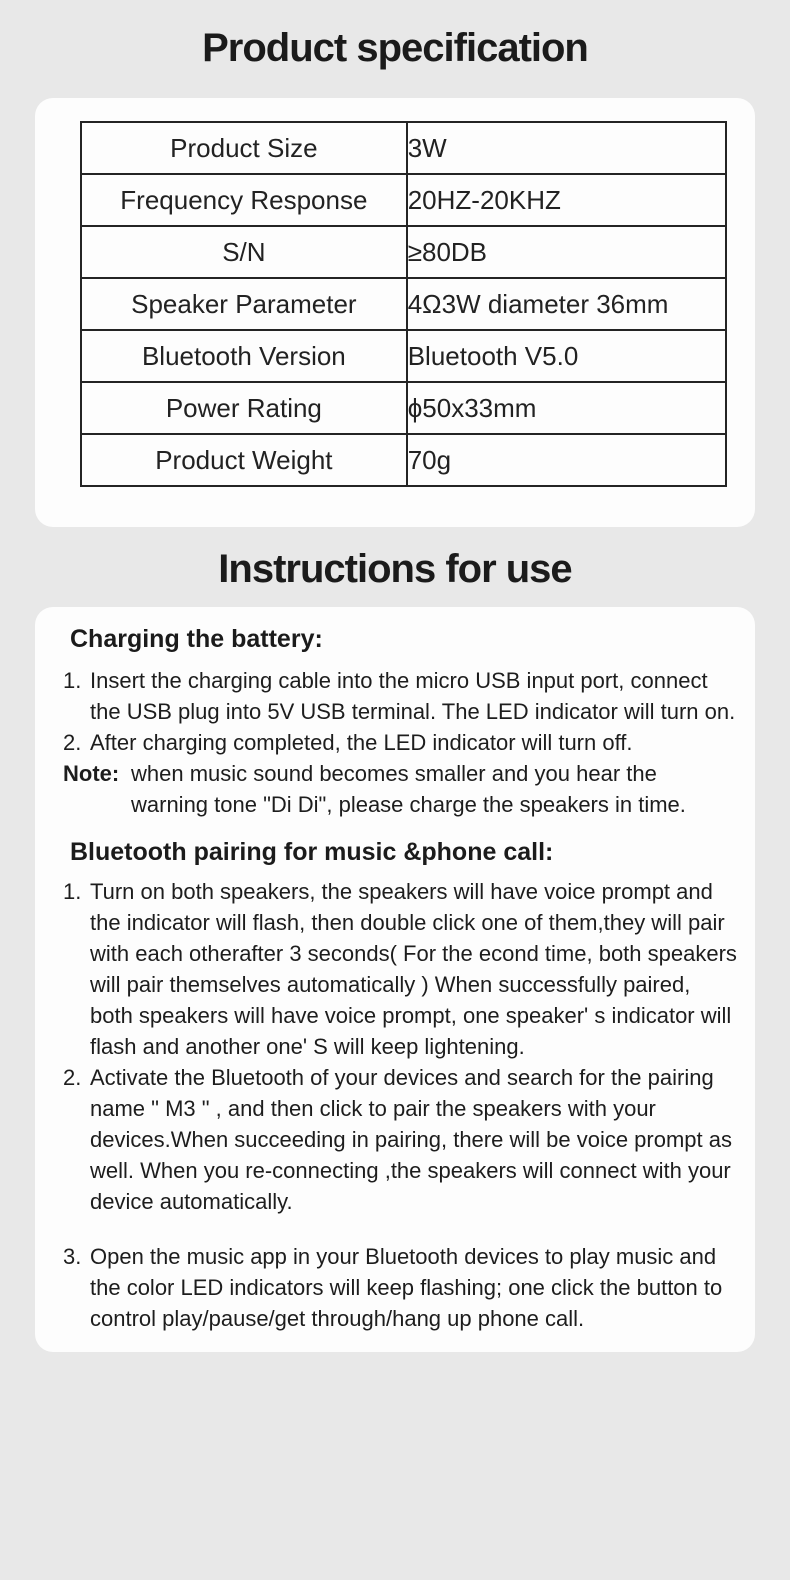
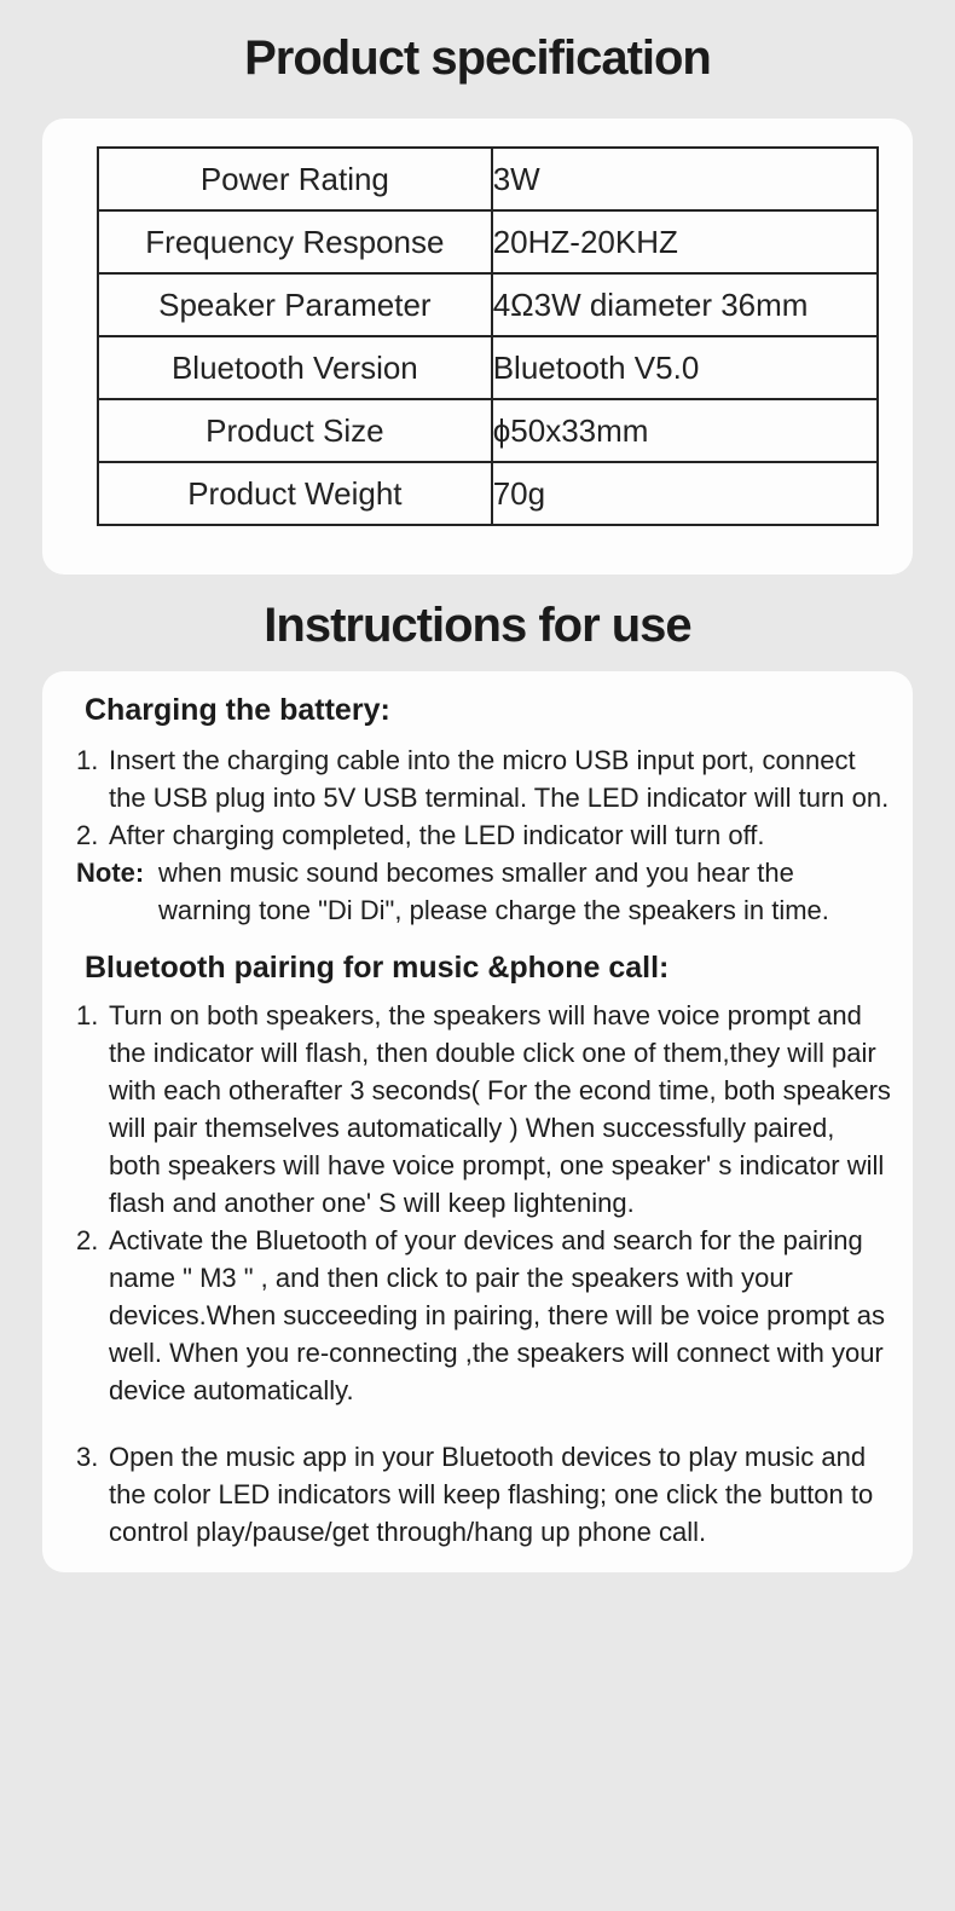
  Product specification
- Product Size	3W
+ Power Rating	3W
  Frequency Response	20HZ-20KHZ
- S/N	≥80DB
  Speaker Parameter	4Ω3W diameter 36mm
  Bluetooth Version	Bluetooth V5.0
- Power Rating	ϕ50x33mm
+ Product Size	ϕ50x33mm
  Product Weight	70g
  Instructions for use
  Charging the battery:
  1.
  Insert the charging cable into the micro USB input port, connect the USB plug into 5V USB terminal. The LED indicator will turn on.
  2.
  After charging completed, the LED indicator will turn off.
  Note:
  when music sound becomes smaller and you hear the warning tone "Di Di", please charge the speakers in time.
  Bluetooth pairing for music &phone call:
  1.
  Turn on both speakers, the speakers will have voice prompt and the indicator will flash, then double click one of them,they will pair with each otherafter 3 seconds( For the econd time, both speakers will pair themselves automatically ) When successfully paired, both speakers will have voice prompt, one speaker' s indicator will flash and another one' S will keep lightening.
  2.
  Activate the Bluetooth of your devices and search for the pairing name " M3 " , and then click to pair the speakers with your devices.When succeeding in pairing, there will be voice prompt as well. When you re-connecting ,the speakers will connect with your device automatically.
  3.
  Open the music app in your Bluetooth devices to play music and the color LED indicators will keep flashing; one click the button to control play/pause/get through/hang up phone call.
